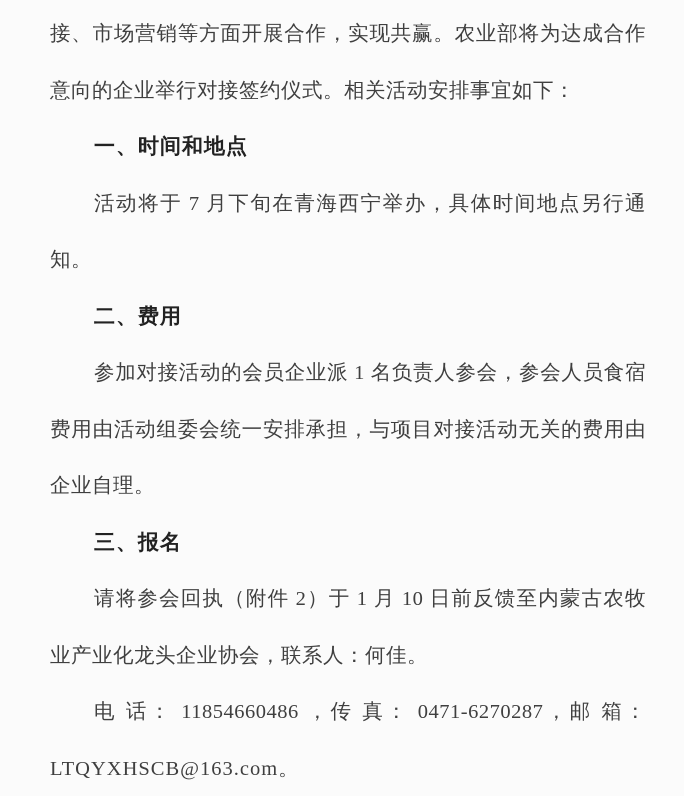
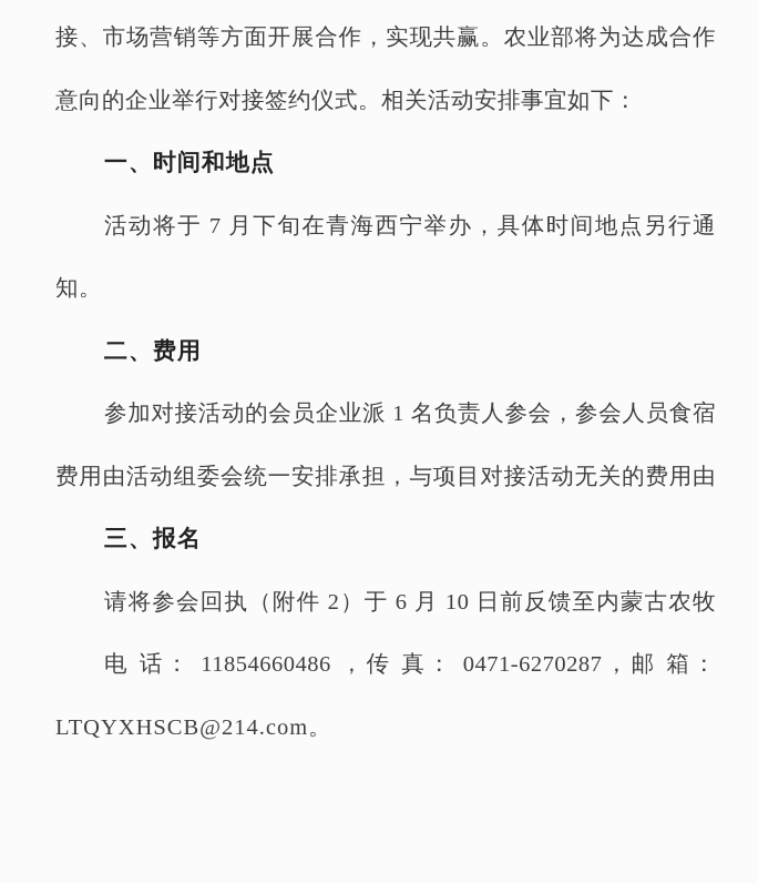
  接、市场营销等方面开展合作，实现共赢。农业部将为达成合作
  意向的企业举行对接签约仪式。相关活动安排事宜如下：
  一、时间和地点
  活动将于 7 月下旬在青海西宁举办，具体时间地点另行通
  知。
  二、费用
  参加对接活动的会员企业派 1 名负责人参会，参会人员食宿
  费用由活动组委会统一安排承担，与项目对接活动无关的费用由
- 企业自理。
  三、报名
- 请将参会回执（附件 2）于 1 月 10 日前反馈至内蒙古农牧
+ 请将参会回执（附件 2）于 6 月 10 日前反馈至内蒙古农牧
- 业产业化龙头企业协会，联系人：何佳。
  电 话： 11854660486 ，传 真： 0471-6270287，邮 箱：
- LTQYXHSCB@163.com。
+ LTQYXHSCB@214.com。
